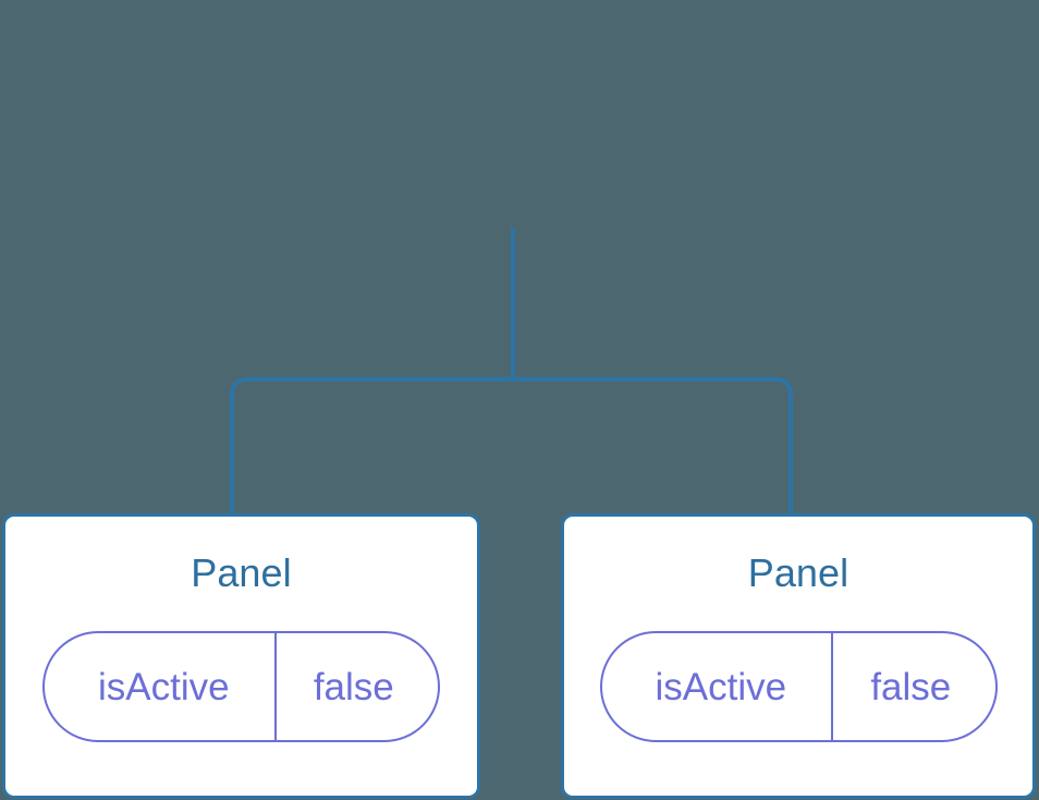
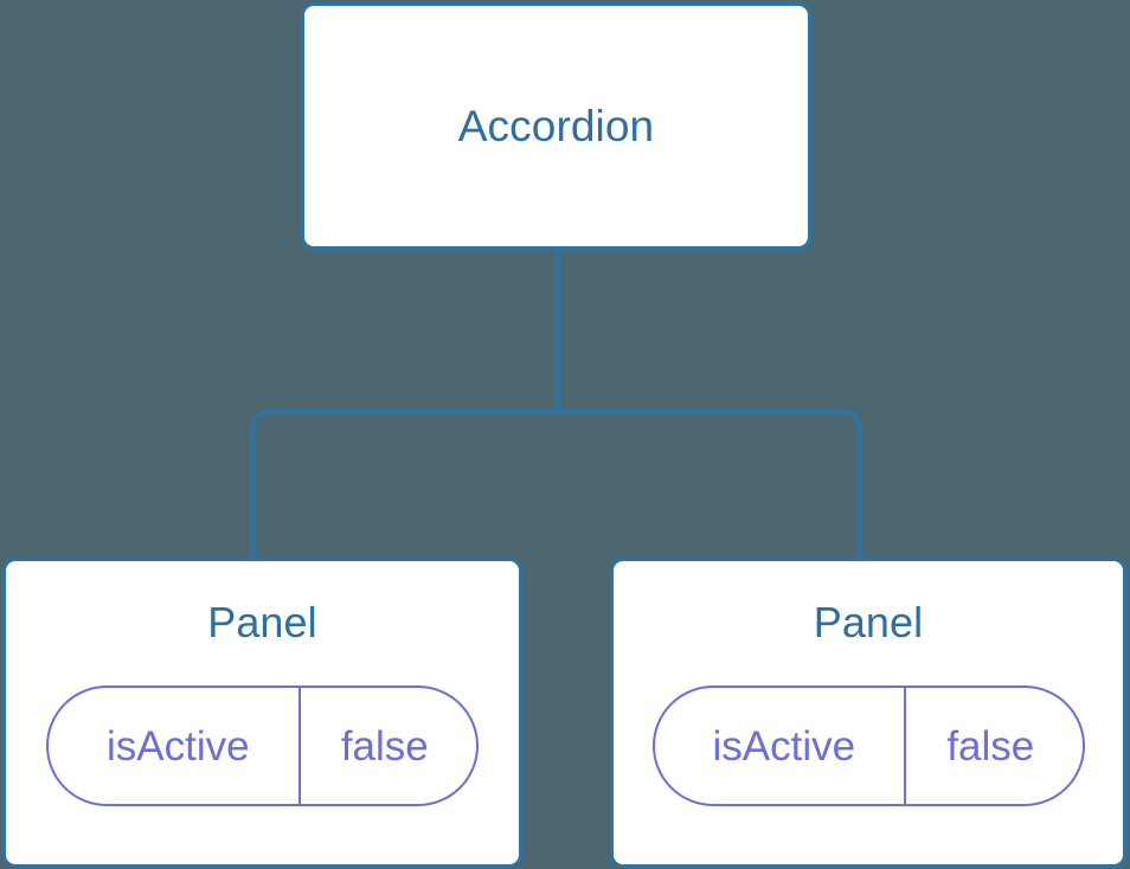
+ Accordion
  Panel
  isActive
  false
  Panel
  isActive
  false
